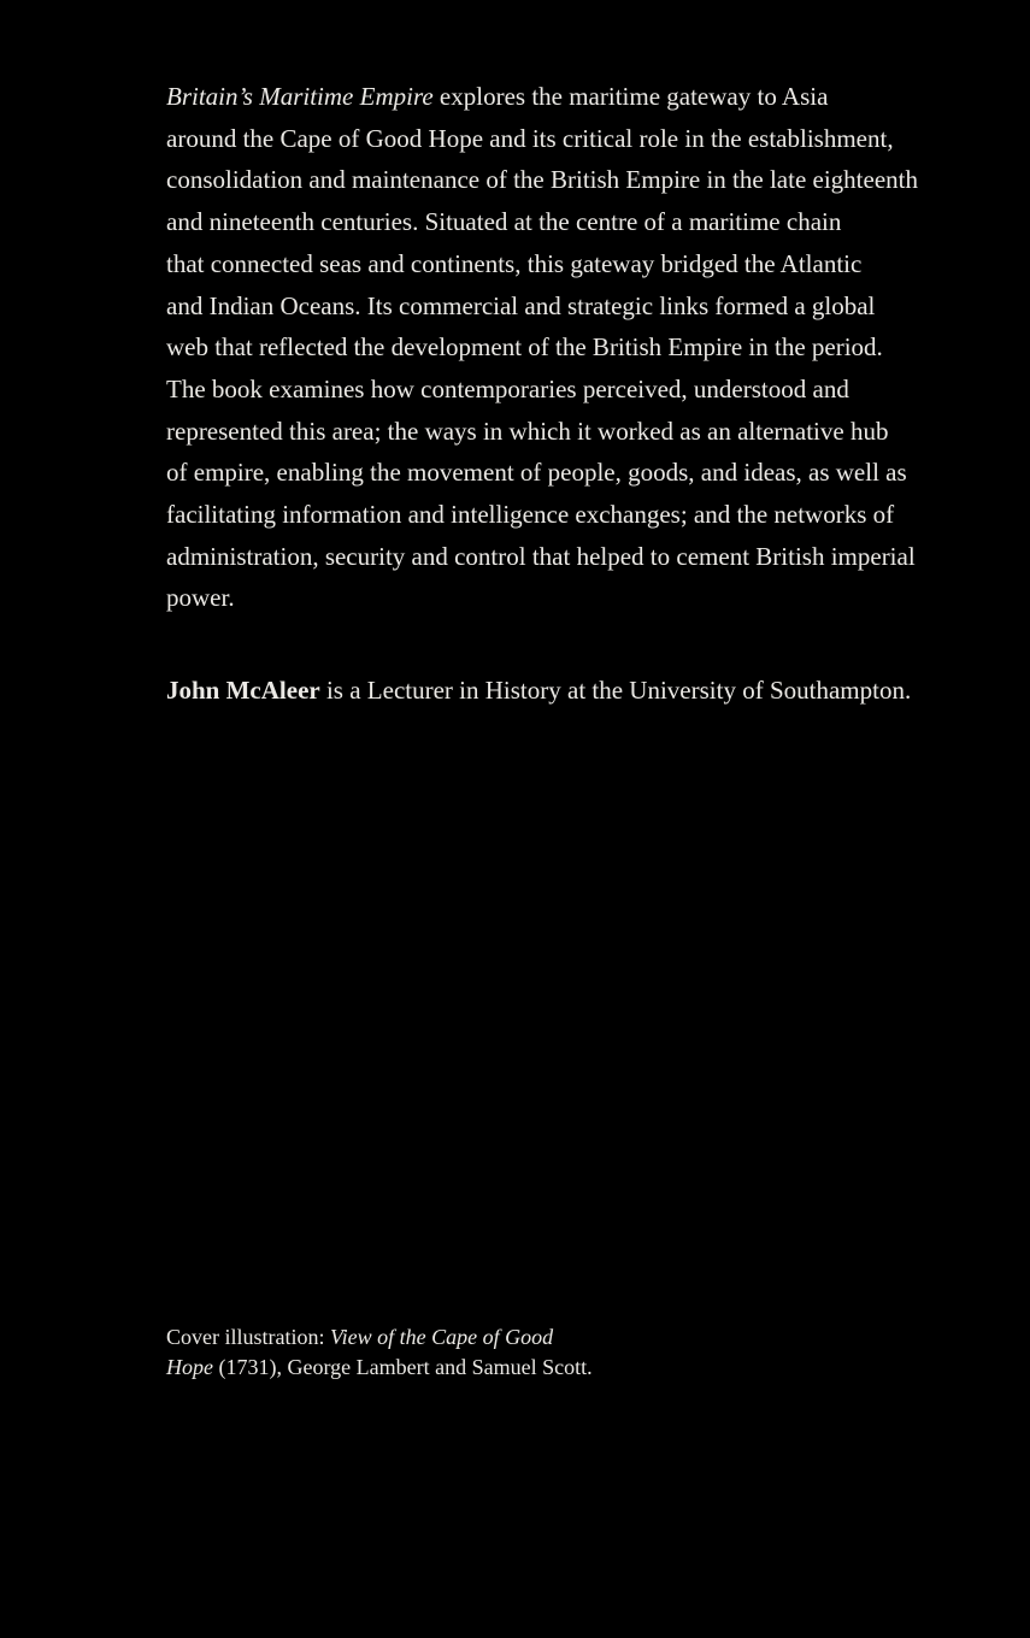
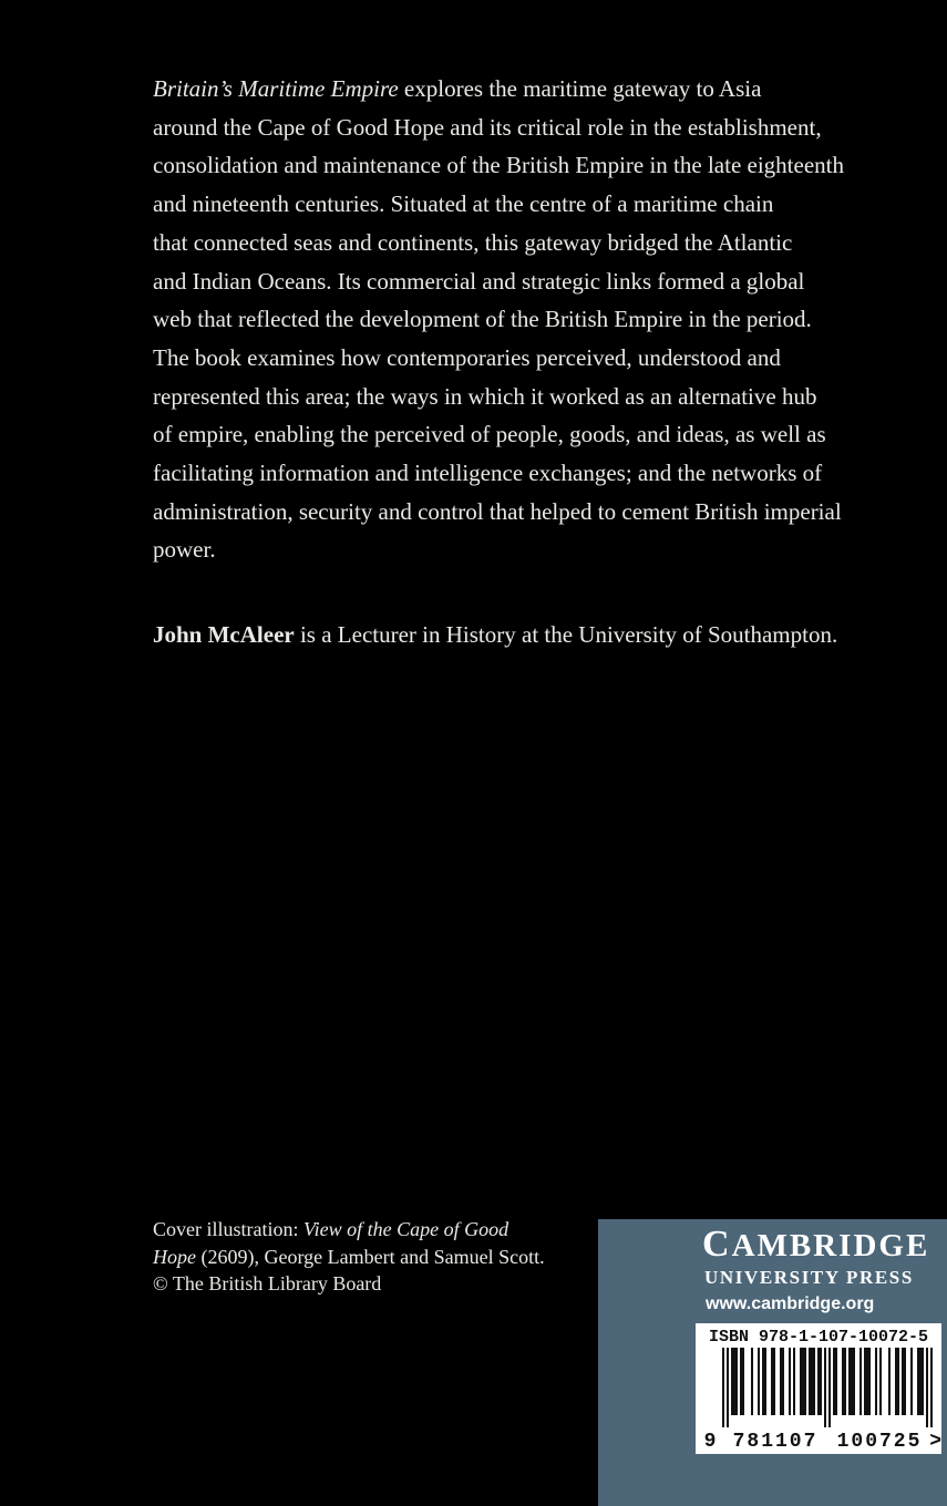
  Britain’s Maritime Empire explores the maritime gateway to Asia
  around the Cape of Good Hope and its critical role in the establishment,
  consolidation and maintenance of the British Empire in the late eighteenth
  and nineteenth centuries. Situated at the centre of a maritime chain
  that connected seas and continents, this gateway bridged the Atlantic
  and Indian Oceans. Its commercial and strategic links formed a global
  web that reflected the development of the British Empire in the period.
  The book examines how contemporaries perceived, understood and
  represented this area; the ways in which it worked as an alternative hub
- of empire, enabling the movement of people, goods, and ideas, as well as
+ of empire, enabling the perceived of people, goods, and ideas, as well as
  facilitating information and intelligence exchanges; and the networks of
  administration, security and control that helped to cement British imperial
  power.
  John McAleer is a Lecturer in History at the University of Southampton.
  Cover illustration: View of the Cape of Good
- Hope (1731), George Lambert and Samuel Scott.
+ Hope (2609), George Lambert and Samuel Scott.
+ © The British Library Board
+ CAMBRIDGE
+ UNIVERSITY PRESS
+ www.cambridge.org
+ ISBN 978-1-107-10072-5
+ 9
+ 781107
+ 100725
+ >
